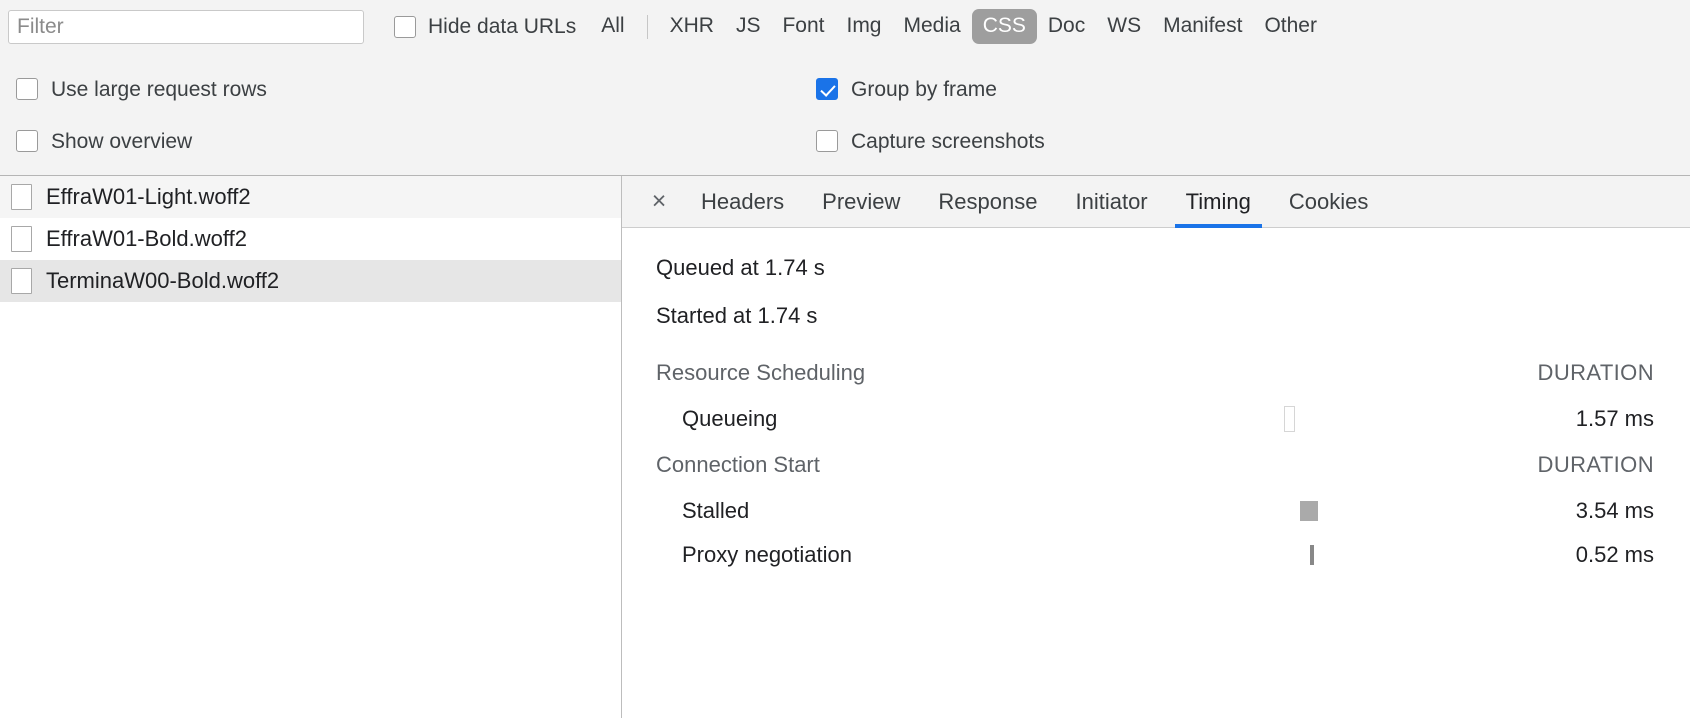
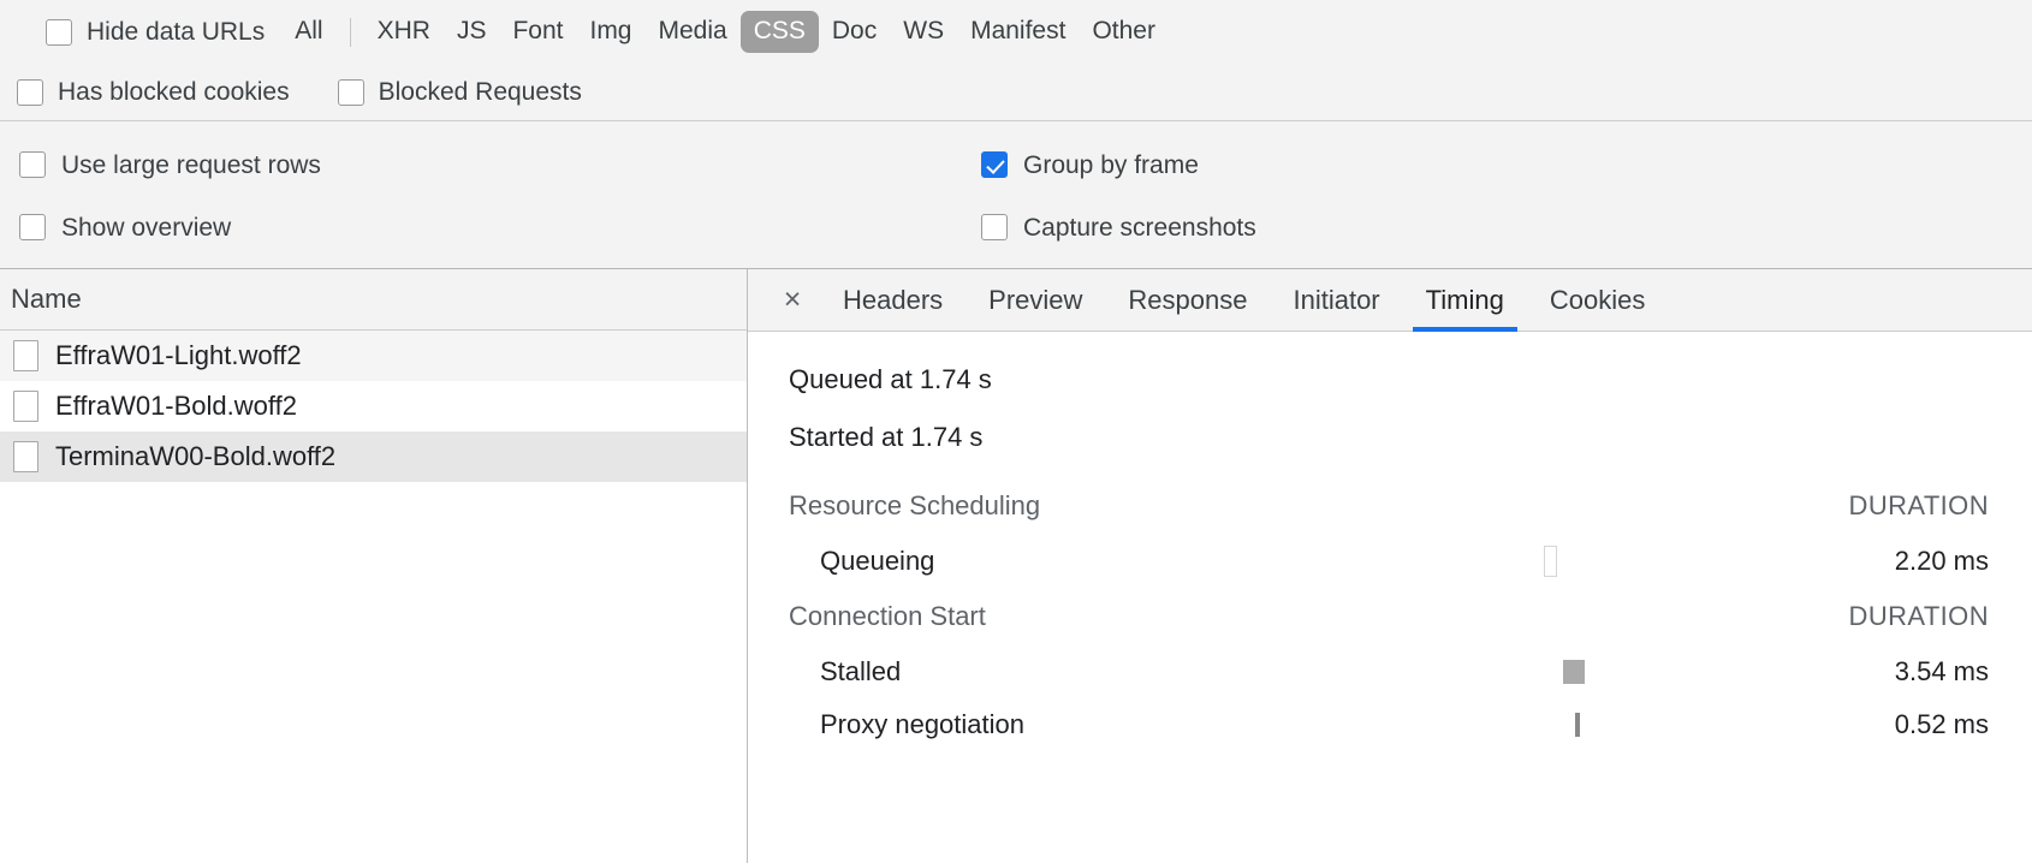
- Filter
  Hide data URLs
  All
  XHR
  JS
  Font
  Img
  Media
  CSS
  Doc
  WS
  Manifest
  Other
+ Has blocked cookies
+ Blocked Requests
  Use large request rows
  Group by frame
  Show overview
  Capture screenshots
+ Name
  EffraW01-Light.woff2
  EffraW01-Bold.woff2
  TerminaW00-Bold.woff2
  ×
  Headers
  Preview
  Response
  Initiator
  Timing
  Cookies
  Queued at 1.74 s
  Started at 1.74 s
  Resource Scheduling
  DURATION
  Queueing
- 1.57 ms
+ 2.20 ms
  Connection Start
  DURATION
  Stalled
  3.54 ms
  Proxy negotiation
  0.52 ms
